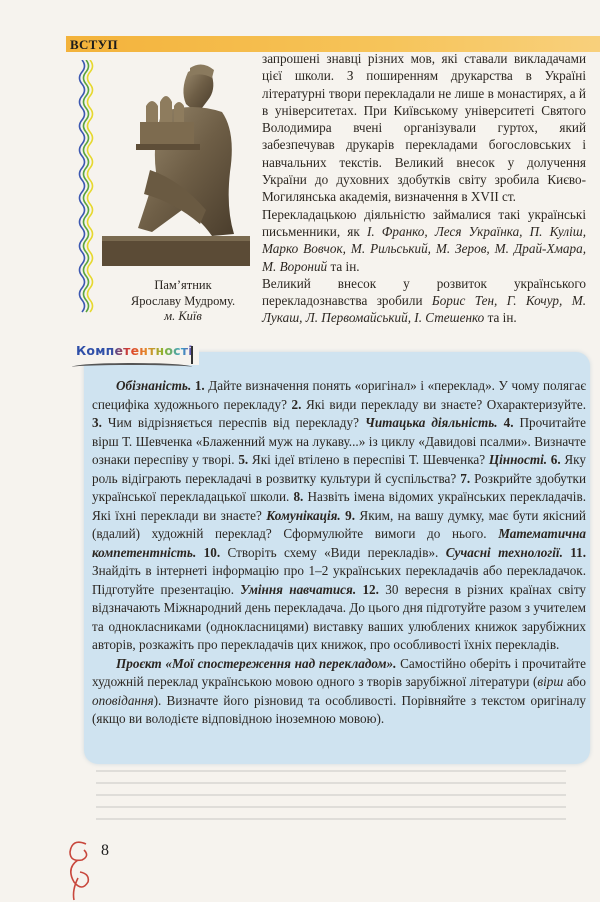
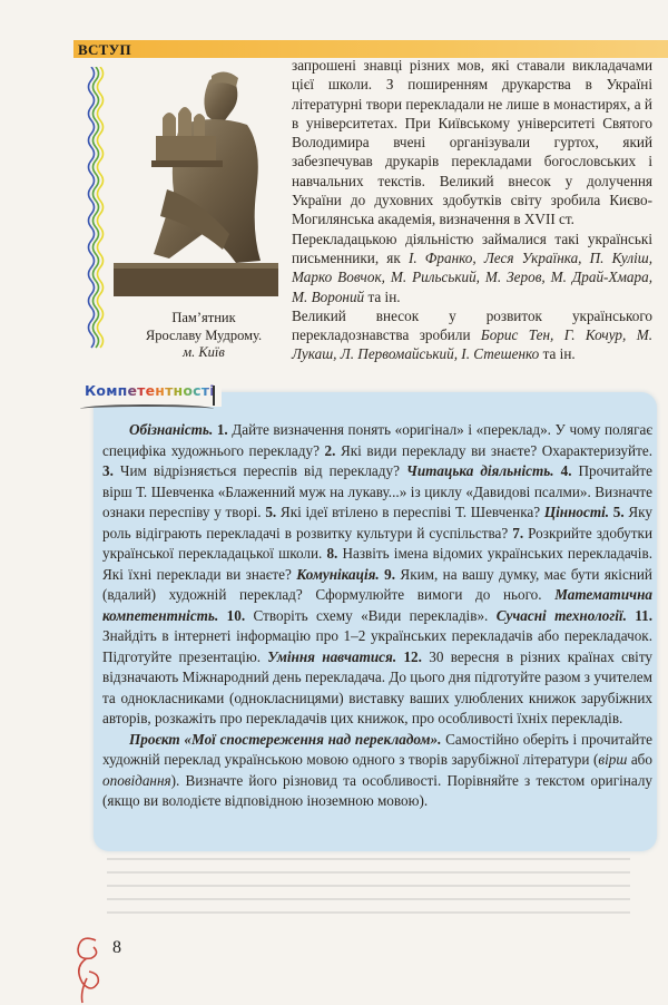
  ВСТУП
  Пам’ятник
  Ярославу Мудрому.
  м. Київ
  запрошені знавці різних мов, які ставали викладачами цієї школи. З поширенням друкарства в Україні літературні твори перекладали не лише в монастирях, а й в університетах. При Київському університеті Святого Володимира вчені організували гуртох, який забезпечував друкарів перекладами богословських і навчальних текстів. Великий внесок у долучення України до духовних здобутків світу зробила Києво-Могилянська академія, визначення в XVII ст.
  Перекладацькою діяльністю займалися такі українські письменники, як І. Франко, Леся Українка, П. Куліш, Марко Вовчок, М. Рильський, М. Зеров, М. Драй-Хмара, М. Вороний та ін.
  Великий внесок у розвиток українського перекладознавства зробили Борис Тен, Г. Кочур, М. Лукаш, Л. Первомайський, І. Стешенко та ін.
  Компетентност
- Обізнаність. 1. Дайте визначення понять «оригінал» і «переклад». У чому полягає специфіка художнього перекладу? 2. Які види перекладу ви знаєте? Охарактеризуйте. 3. Чим відрізняється переспів від перекладу? Читацька діяльність. 4. Прочитайте вірш Т. Шевченка «Блаженний муж на лукаву...» із циклу «Давидові псалми». Визначте ознаки переспіву у творі. 5. Які ідеї втілено в переспіві Т. Шевченка? Цінності. 6. Яку роль відіграють перекладачі в розвитку культури й суспільства? 7. Розкрийте здобутки української перекладацької школи. 8. Назвіть імена відомих українських перекладачів. Які їхні переклади ви знаєте? Комунікація. 9. Яким, на вашу думку, має бути якісний (вдалий) художній переклад? Сформулюйте вимоги до нього. Математична компетентність. 10. Створіть схему «Види перекладів». Сучасні технології. 11. Знайдіть в інтернеті інформацію про 1–2 українських перекладачів або перекладачок. Підготуйте презентацію. Уміння навчатися. 12. 30 вересня в різних країнах світу відзначають Міжнародний день перекладача. До цього дня підготуйте разом з учителем та однокласниками (однокласницями) виставку ваших улюблених книжок зарубіжних авторів, розкажіть про перекладачів цих книжок, про особливості їхніх перекладів.
+ Обізнаність. 1. Дайте визначення понять «оригінал» і «переклад». У чому полягає специфіка художнього перекладу? 2. Які види перекладу ви знаєте? Охарактеризуйте. 3. Чим відрізняється переспів від перекладу? Читацька діяльність. 4. Прочитайте вірш Т. Шевченка «Блаженний муж на лукаву...» із циклу «Давидові псалми». Визначте ознаки переспіву у творі. 5. Які ідеї втілено в переспіві Т. Шевченка? Цінності. 5. Яку роль відіграють перекладачі в розвитку культури й суспільства? 7. Розкрийте здобутки української перекладацької школи. 8. Назвіть імена відомих українських перекладачів. Які їхні переклади ви знаєте? Комунікація. 9. Яким, на вашу думку, має бути якісний (вдалий) художній переклад? Сформулюйте вимоги до нього. Математична компетентність. 10. Створіть схему «Види перекладів». Сучасні технології. 11. Знайдіть в інтернеті інформацію про 1–2 українських перекладачів або перекладачок. Підготуйте презентацію. Уміння навчатися. 12. 30 вересня в різних країнах світу відзначають Міжнародний день перекладача. До цього дня підготуйте разом з учителем та однокласниками (однокласницями) виставку ваших улюблених книжок зарубіжних авторів, розкажіть про перекладачів цих книжок, про особливості їхніх перекладів.
  Проєкт «Мої спостереження над перекладом». Самостійно оберіть і прочитайте художній переклад українською мовою одного з творів зарубіжної літератури (вірш або оповідання). Визначте його різновид та особливості. Порівняйте з текстом оригіналу (якщо ви володієте відповідною іноземною мовою).
  8
